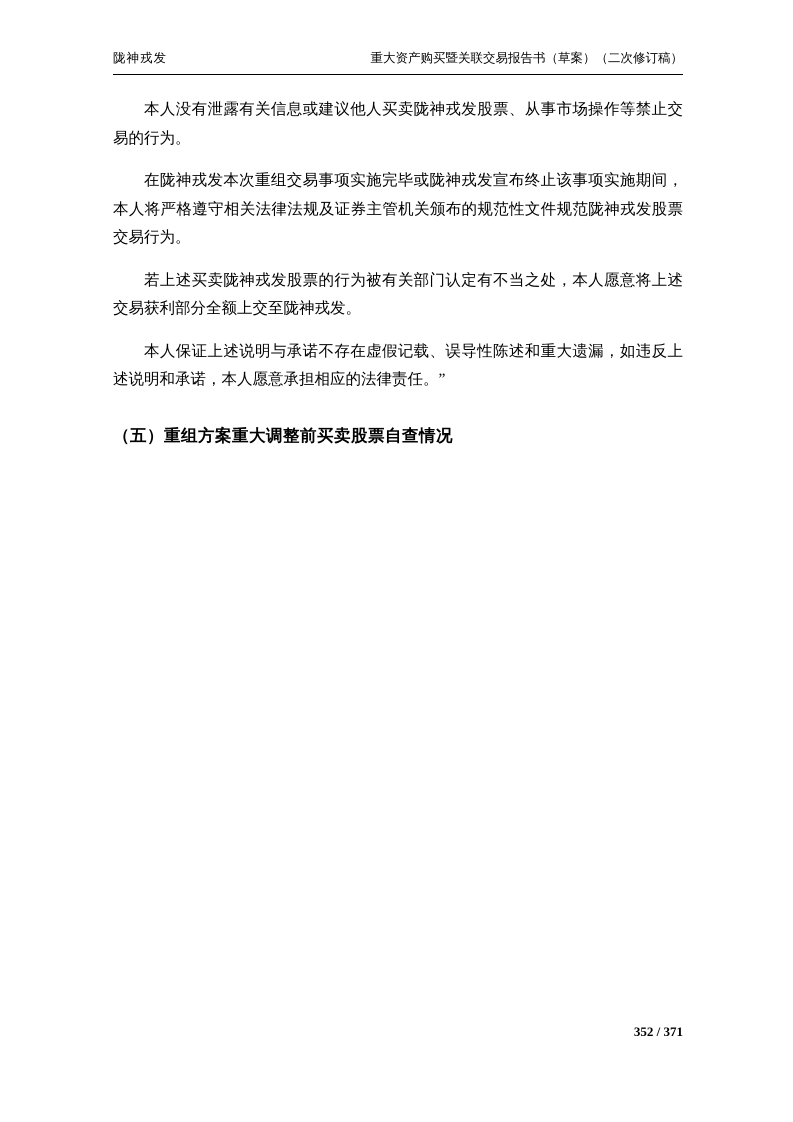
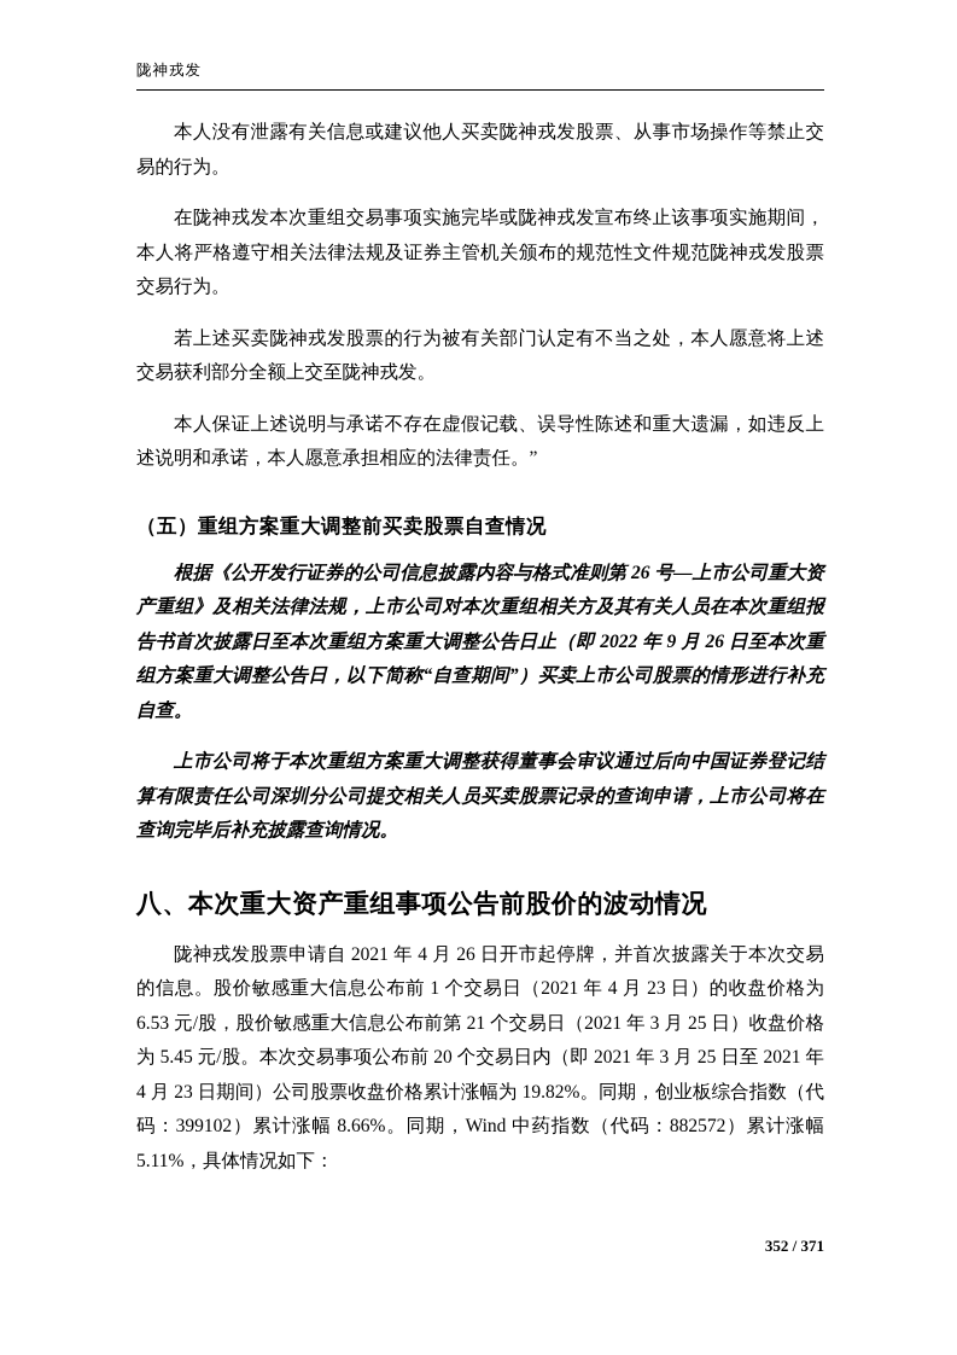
  陇神戎发
- 重大资产购买暨关联交易报告书（草案）（二次修订稿）
  本人没有泄露有关信息或建议他人买卖陇神戎发股票、从事市场操作等禁止交易的行为。
  在陇神戎发本次重组交易事项实施完毕或陇神戎发宣布终止该事项实施期间，本人将严格遵守相关法律法规及证券主管机关颁布的规范性文件规范陇神戎发股票交易行为。
  若上述买卖陇神戎发股票的行为被有关部门认定有不当之处，本人愿意将上述交易获利部分全额上交至陇神戎发。
  本人保证上述说明与承诺不存在虚假记载、误导性陈述和重大遗漏，如违反上述说明和承诺，本人愿意承担相应的法律责任。”
  （五）重组方案重大调整前买卖股票自查情况
+ 根据《公开发行证券的公司信息披露内容与格式准则第 26 号—上市公司重大资产重组》及相关法律法规，上市公司对本次重组相关方及其有关人员在本次重组报告书首次披露日至本次重组方案重大调整公告日止（即 2022 年 9 月 26 日至本次重组方案重大调整公告日，以下简称“自查期间”）买卖上市公司股票的情形进行补充自查。
+ 上市公司将于本次重组方案重大调整获得董事会审议通过后向中国证券登记结算有限责任公司深圳分公司提交相关人员买卖股票记录的查询申请，上市公司将在查询完毕后补充披露查询情况。
+ 八、本次重大资产重组事项公告前股价的波动情况
+ 陇神戎发股票申请自 2021 年 4 月 26 日开市起停牌，并首次披露关于本次交易的信息。股价敏感重大信息公布前 1 个交易日（2021 年 4 月 23 日）的收盘价格为 6.53 元/股，股价敏感重大信息公布前第 21 个交易日（2021 年 3 月 25 日）收盘价格为 5.45 元/股。本次交易事项公布前 20 个交易日内（即 2021 年 3 月 25 日至 2021 年 4 月 23 日期间）公司股票收盘价格累计涨幅为 19.82%。同期，创业板综合指数（代码：399102）累计涨幅 8.66%。同期，Wind 中药指数（代码：882572）累计涨幅 5.11%，具体情况如下：
  352 / 371
